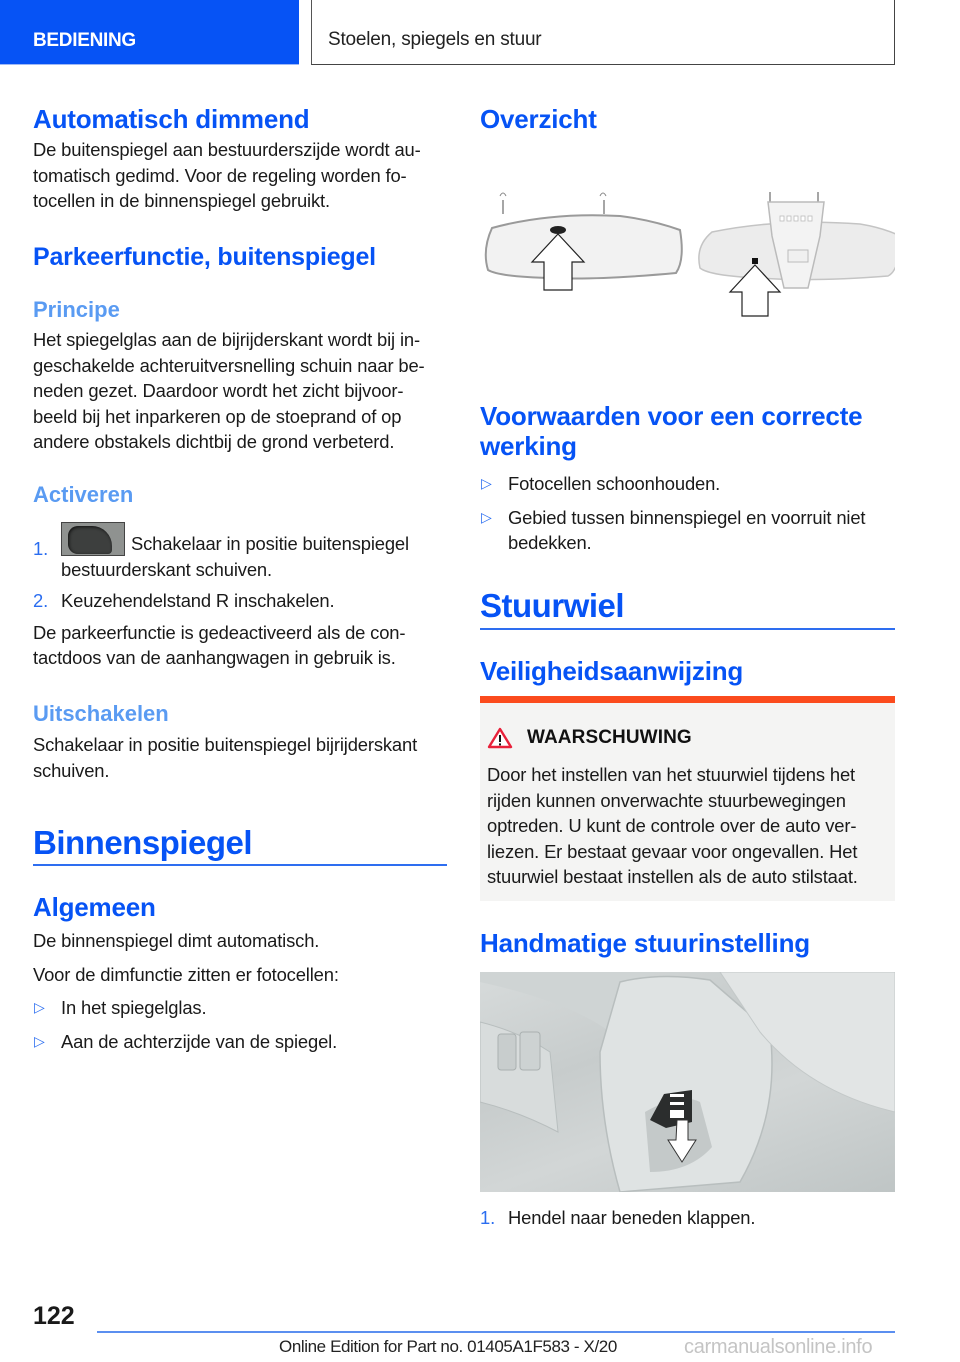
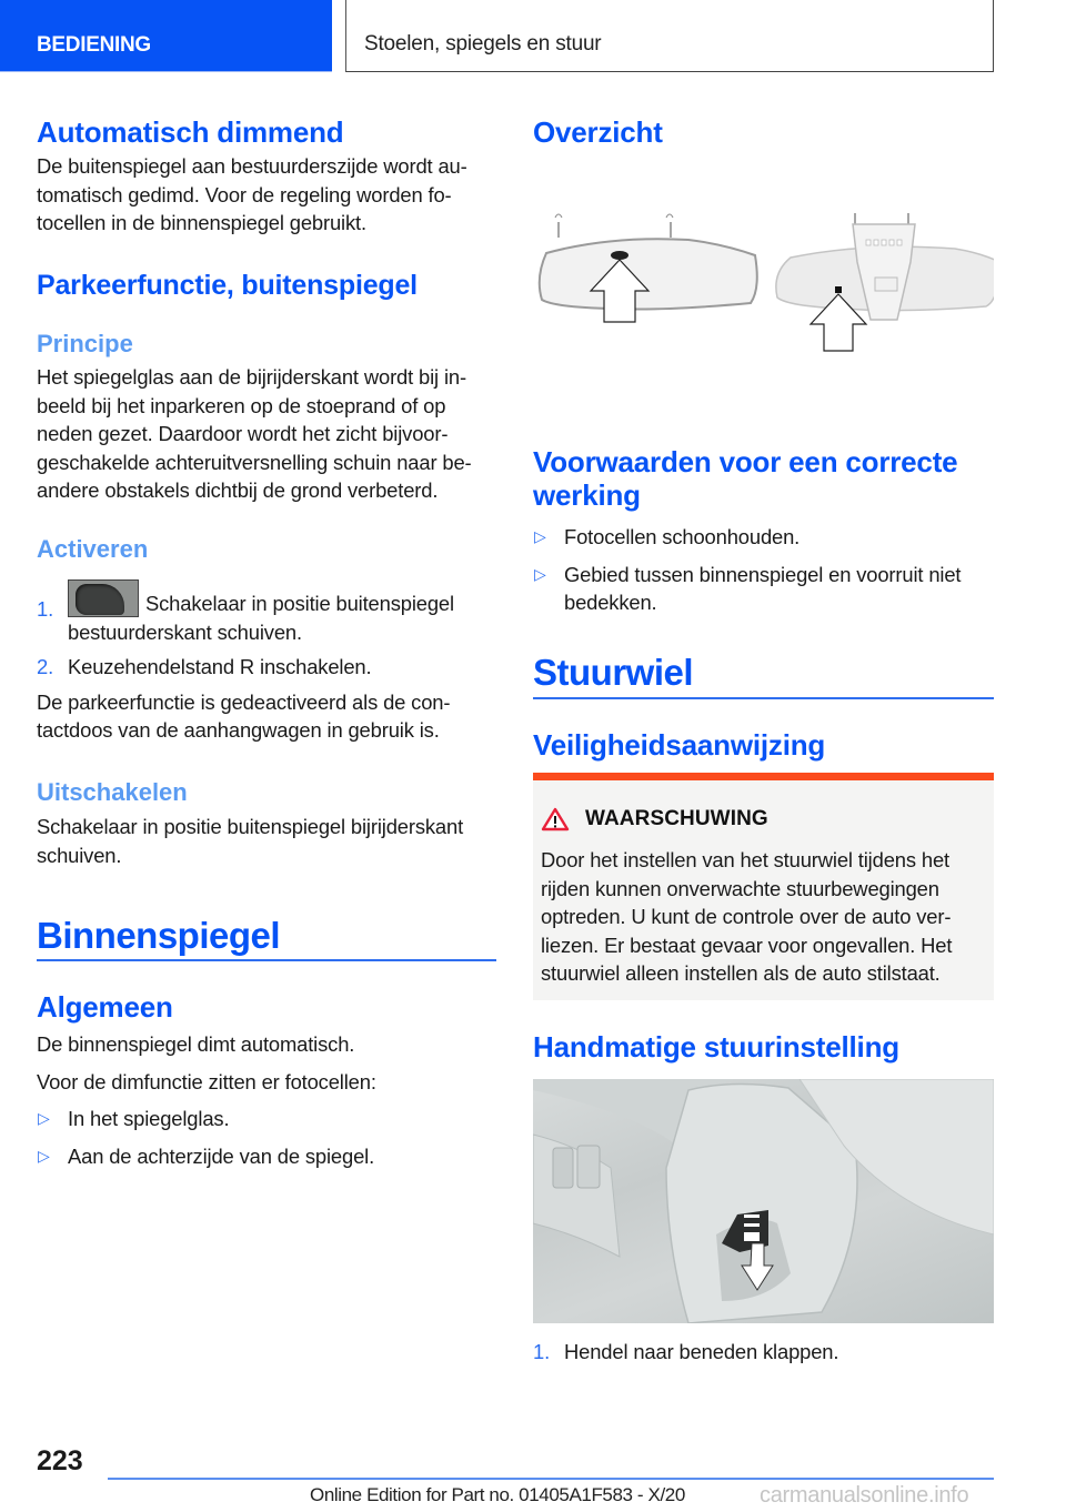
  BEDIENING
  Stoelen, spiegels en stuur
  Automatisch dimmend
  De buitenspiegel aan bestuurderszijde wordt au-
  tomatisch gedimd. Voor de regeling worden fo-
  tocellen in de binnenspiegel gebruikt.
  Parkeerfunctie, buitenspiegel
  Principe
  Het spiegelglas aan de bijrijderskant wordt bij in-
- geschakelde achteruitversnelling schuin naar be-
+ beeld bij het inparkeren op de stoeprand of op
  neden gezet. Daardoor wordt het zicht bijvoor-
- beeld bij het inparkeren op de stoeprand of op
+ geschakelde achteruitversnelling schuin naar be-
  andere obstakels dichtbij de grond verbeterd.
  Activeren
  1.
  Schakelaar in positie buitenspiegel
  bestuurderskant schuiven.
  2.
  Keuzehendelstand R inschakelen.
  De parkeerfunctie is gedeactiveerd als de con-
  tactdoos van de aanhangwagen in gebruik is.
  Uitschakelen
  Schakelaar in positie buitenspiegel bijrijderskant
  schuiven.
  Binnenspiegel
  Algemeen
  De binnenspiegel dimt automatisch.
  Voor de dimfunctie zitten er fotocellen:
  ▷
  In het spiegelglas.
  ▷
  Aan de achterzijde van de spiegel.
  Overzicht
  Voorwaarden voor een correcte
  werking
  ▷
  Fotocellen schoonhouden.
  ▷
  Gebied tussen binnenspiegel en voorruit niet
  bedekken.
  Stuurwiel
  Veiligheidsaanwijzing
  WAARSCHUWING
  Door het instellen van het stuurwiel tijdens het
  rijden kunnen onverwachte stuurbewegingen
  optreden. U kunt de controle over de auto ver-
  liezen. Er bestaat gevaar voor ongevallen. Het
- stuurwiel bestaat instellen als de auto stilstaat.
+ stuurwiel alleen instellen als de auto stilstaat.
  Handmatige stuurinstelling
  1.
  Hendel naar beneden klappen.
- 122
+ 223
  Online Edition for Part no. 01405A1F583 - X/20
  carmanualsonline.info
